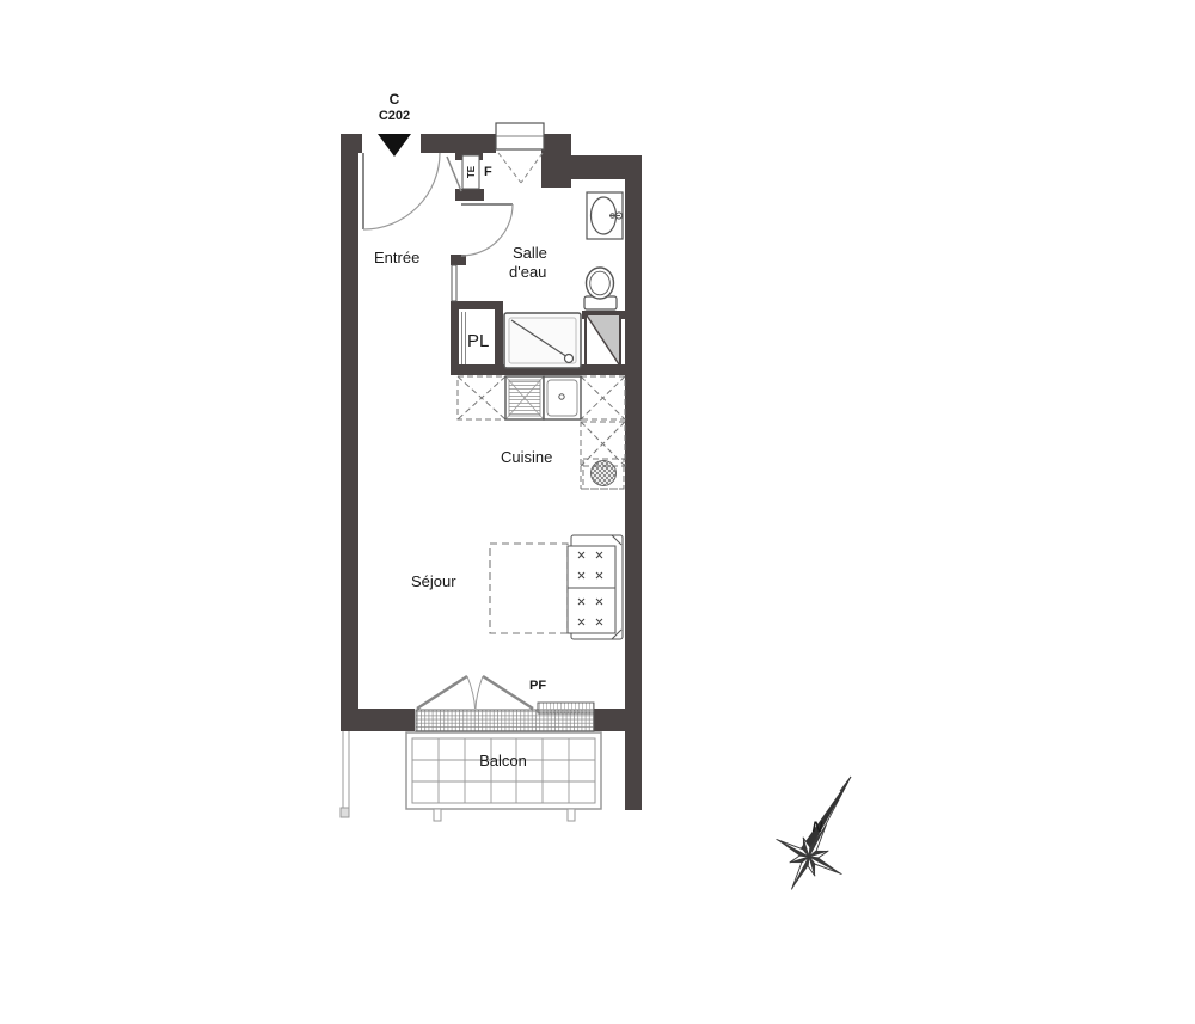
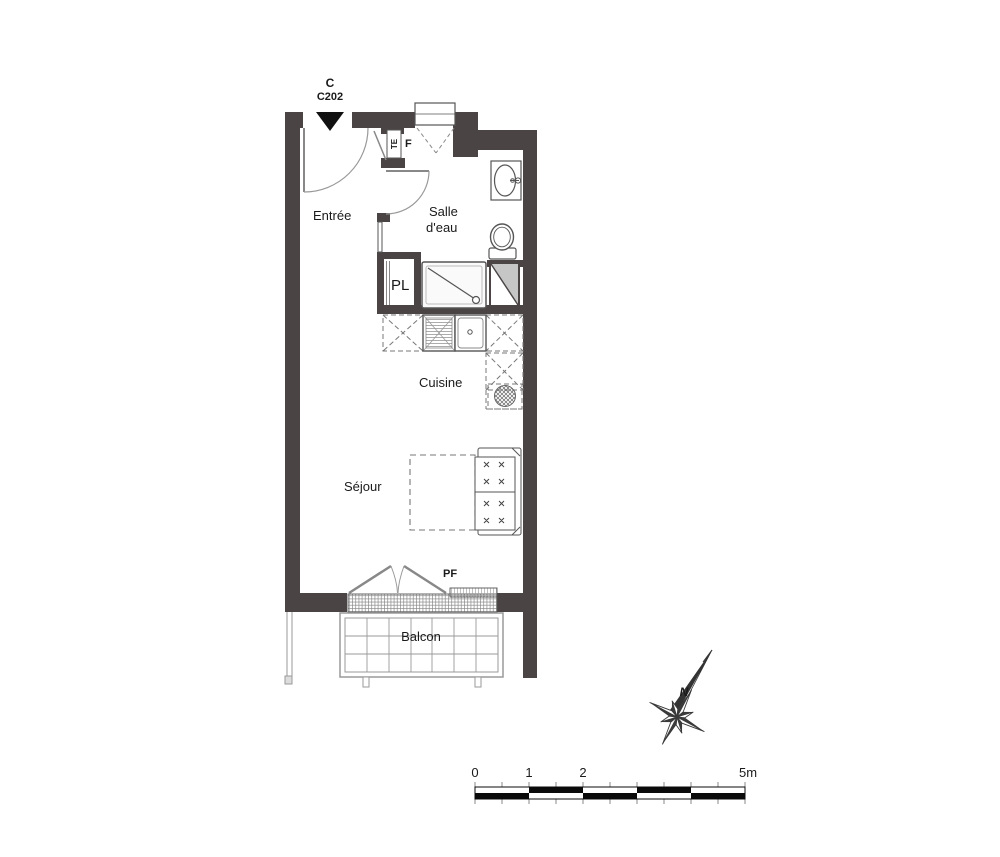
  C
  C202
  Entrée
  Salle
  d'eau
  F
  PL
  Cuisine
  Séjour
  PF
  Balcon
  N
+ 0
+ 1
+ 2
+ 5m
